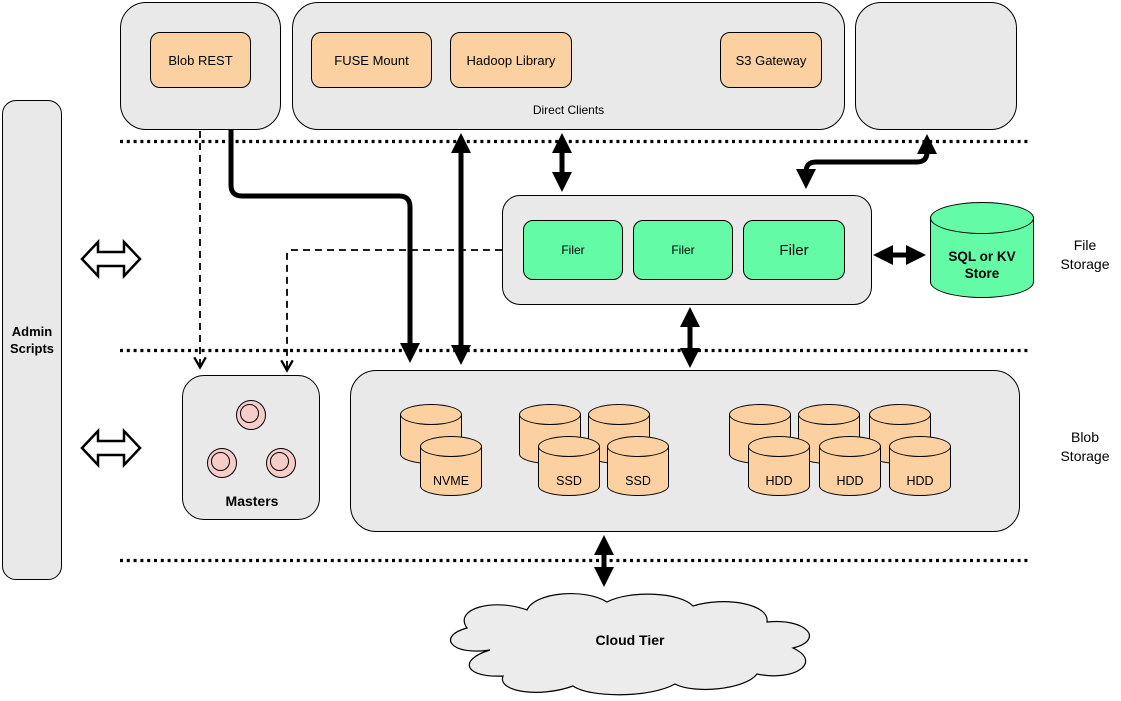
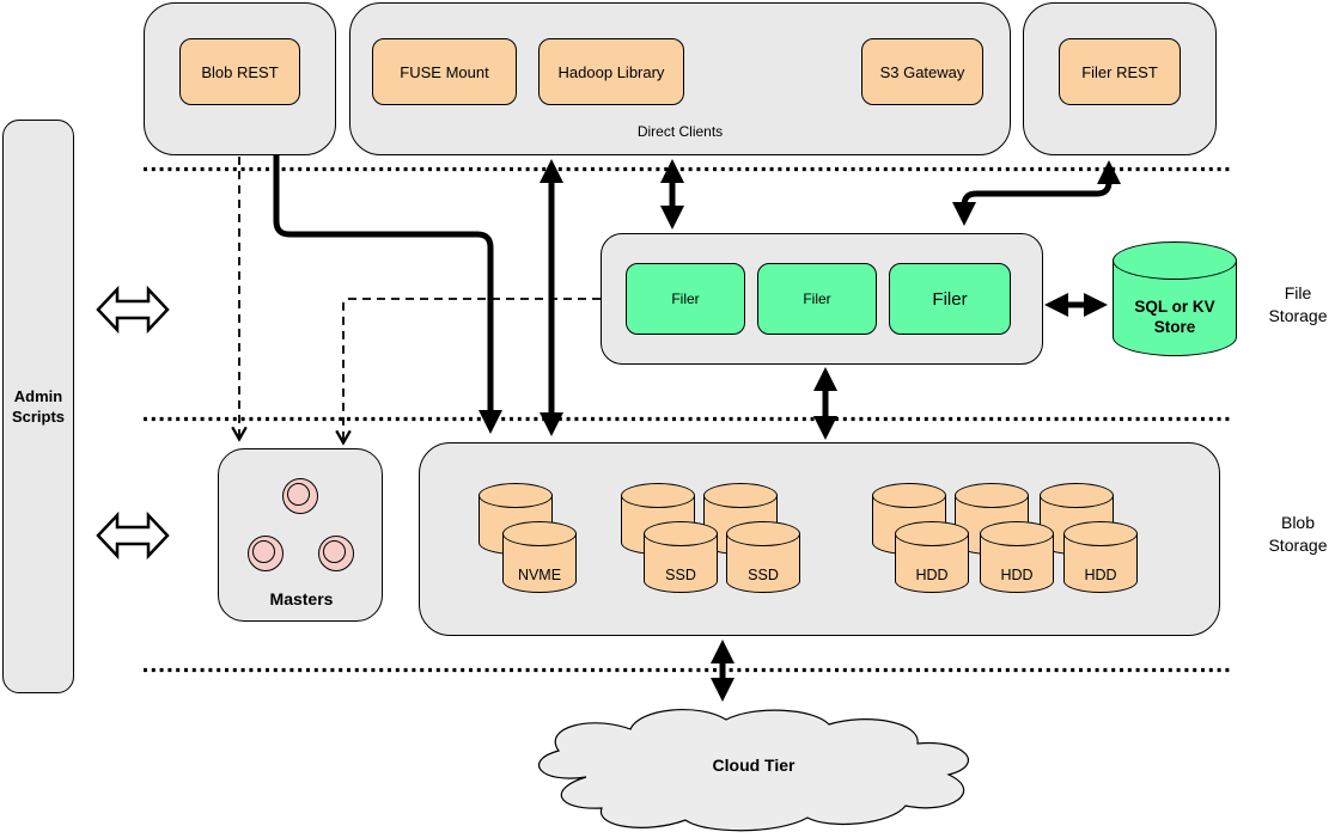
  Admin
  Scripts
  Blob REST
  FUSE Mount
  Hadoop Library
  S3 Gateway
  Direct Clients
+ Filer REST
  Filer
  Filer
  Filer
  SQL or KV
  Store
  File
  Storage
  Blob
  Storage
  Masters
  NVME
  SSD
  SSD
  HDD
  HDD
  HDD
  Cloud Tier
